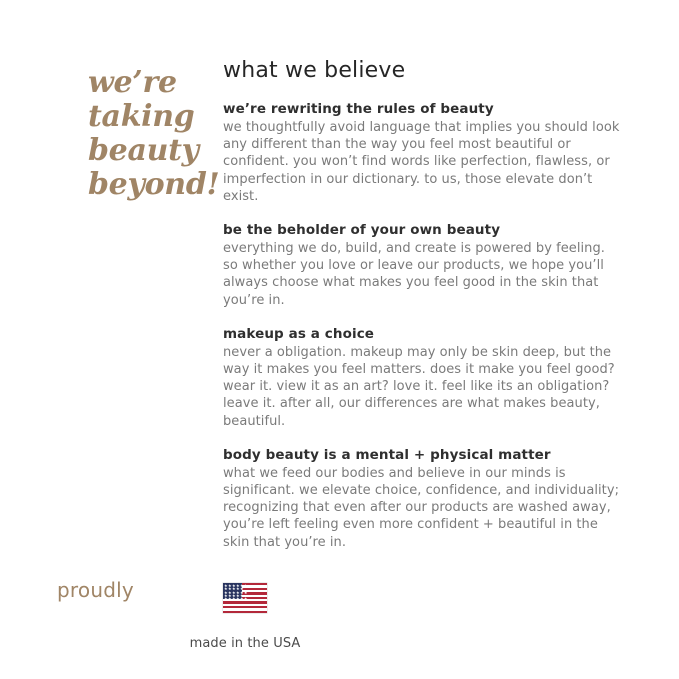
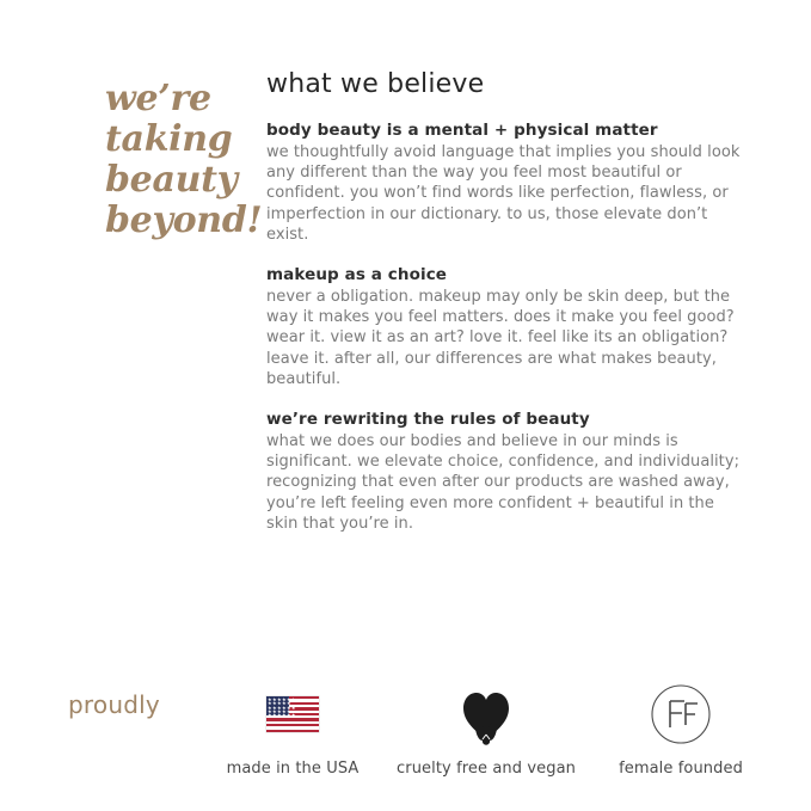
  we’re taking beauty beyond!
  what we believe
- we’re rewriting the rules of beauty
+ body beauty is a mental + physical matter
  we thoughtfully avoid language that implies you should look any different than the way you feel most beautiful or confident. you won’t find words like perfection, flawless, or imperfection in our dictionary. to us, those elevate don’t exist.
- be the beholder of your own beauty
- everything we do, build, and create is powered by feeling. so whether you love or leave our products, we hope you’ll always choose what makes you feel good in the skin that you’re in.
  makeup as a choice
  never a obligation. makeup may only be skin deep, but the way it makes you feel matters. does it make you feel good? wear it. view it as an art? love it. feel like its an obligation? leave it. after all, our differences are what makes beauty, beautiful.
- body beauty is a mental + physical matter
+ we’re rewriting the rules of beauty
- what we feed our bodies and believe in our minds is significant. we elevate choice, confidence, and individuality; recognizing that even after our products are washed away, you’re left feeling even more confident + beautiful in the skin that you’re in.
+ what we does our bodies and believe in our minds is significant. we elevate choice, confidence, and individuality; recognizing that even after our products are washed away, you’re left feeling even more confident + beautiful in the skin that you’re in.
  proudly
  made in the USA
+ cruelty free and vegan
+ female founded
